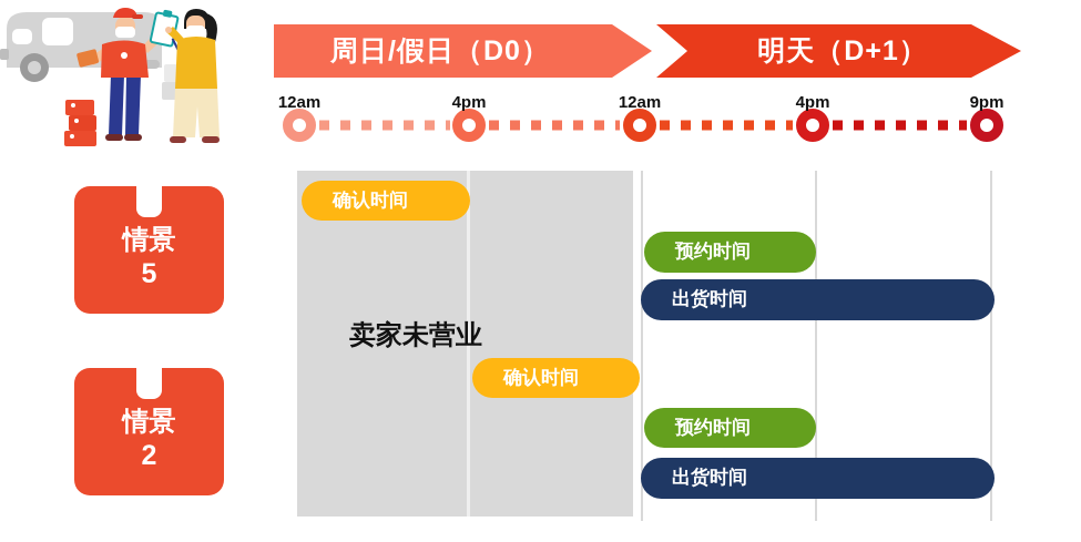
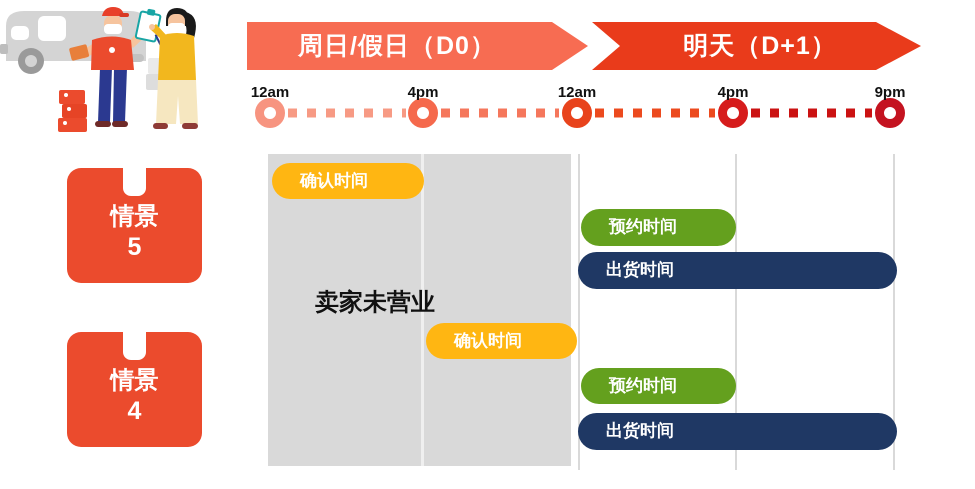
  周日/假日（D0）
  明天（D+1）
  12am
  4pm
  12am
  4pm
  9pm
  卖家未营业
  情景
  5
  情景
- 2
+ 4
  确认时间
  预约时间
  出货时间
  确认时间
  预约时间
  出货时间
